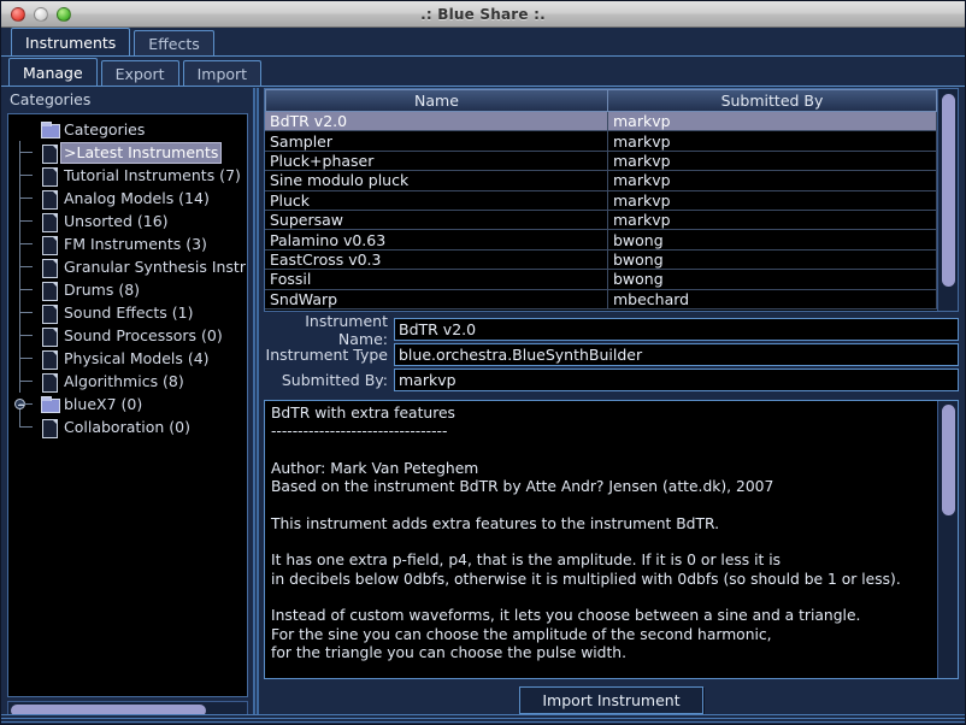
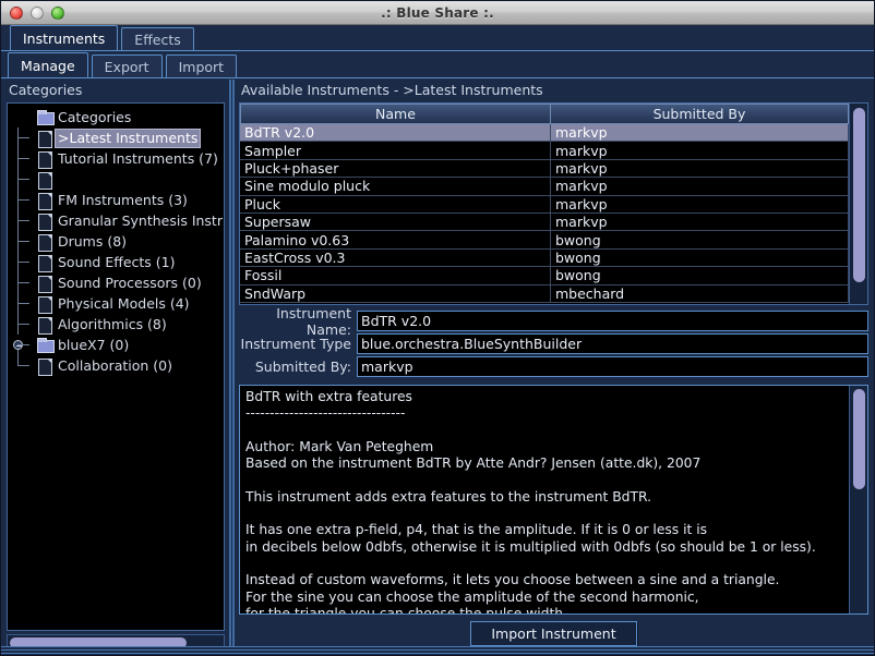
  .: Blue Share :.
  Instruments
  Effects
  Manage
  Export
  Import
  Categories
  Categories
  >Latest Instruments
  Tutorial Instruments (7)
- Analog Models (14)
- Unsorted (16)
  FM Instruments (3)
  Granular Synthesis Instr
  Drums (8)
  Sound Effects (1)
  Sound Processors (0)
  Physical Models (4)
  Algorithmics (8)
  blueX7 (0)
  Collaboration (0)
+ Available Instruments - >Latest Instruments
  Name
  Submitted By
  BdTR v2.0
  markvp
  Sampler
  markvp
  Pluck+phaser
  markvp
  Sine modulo pluck
  markvp
  Pluck
  markvp
  Supersaw
  markvp
  Palamino v0.63
  bwong
  EastCross v0.3
  bwong
  Fossil
  bwong
  SndWarp
  mbechard
  Instrument Name:
  BdTR v2.0
  Instrument Type
  blue.orchestra.BlueSynthBuilder
  Submitted By:
  markvp
  BdTR with extra features
  ---------------------------------
  Author: Mark Van Peteghem
  Based on the instrument BdTR by Atte Andr? Jensen (atte.dk), 2007
  This instrument adds extra features to the instrument BdTR.
  It has one extra p-field, p4, that is the amplitude. If it is 0 or less it is
  in decibels below 0dbfs, otherwise it is multiplied with 0dbfs (so should be 1 or less).
  Instead of custom waveforms, it lets you choose between a sine and a triangle.
  For the sine you can choose the amplitude of the second harmonic,
  for the triangle you can choose the pulse width.
  Import Instrument
